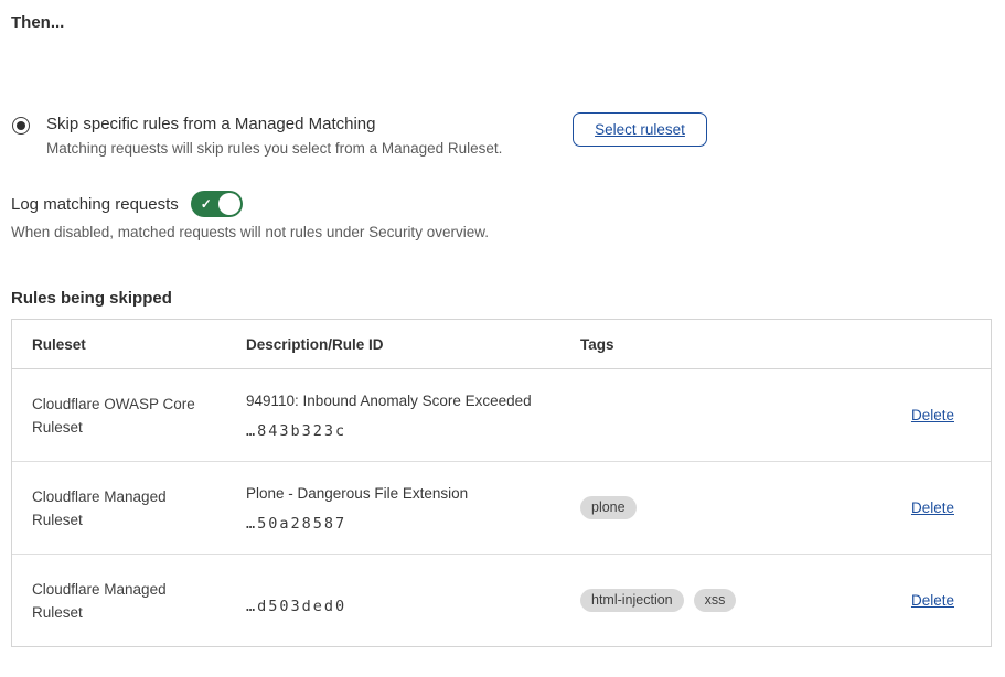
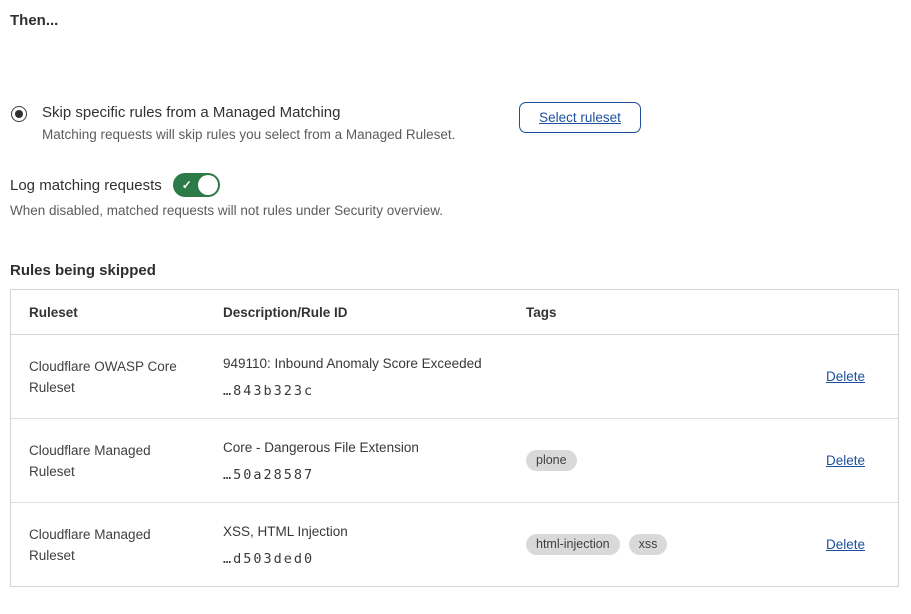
  Then...
  Skip specific rules from a Managed Matching
  Matching requests will skip rules you select from a Managed Ruleset.
  Select ruleset
  Log matching requests
  ✓
  When disabled, matched requests will not rules under Security overview.
  Rules being skipped
  Ruleset
  Description/Rule ID
  Tags
  Cloudflare OWASP Core Ruleset
  949110: Inbound Anomaly Score Exceeded
  …843b323c
  Delete
  Cloudflare Managed Ruleset
- Plone - Dangerous File Extension
+ Core - Dangerous File Extension
  …50a28587
  plone
  Delete
  Cloudflare Managed Ruleset
+ XSS, HTML Injection
  …d503ded0
  html-injection
  xss
  Delete
